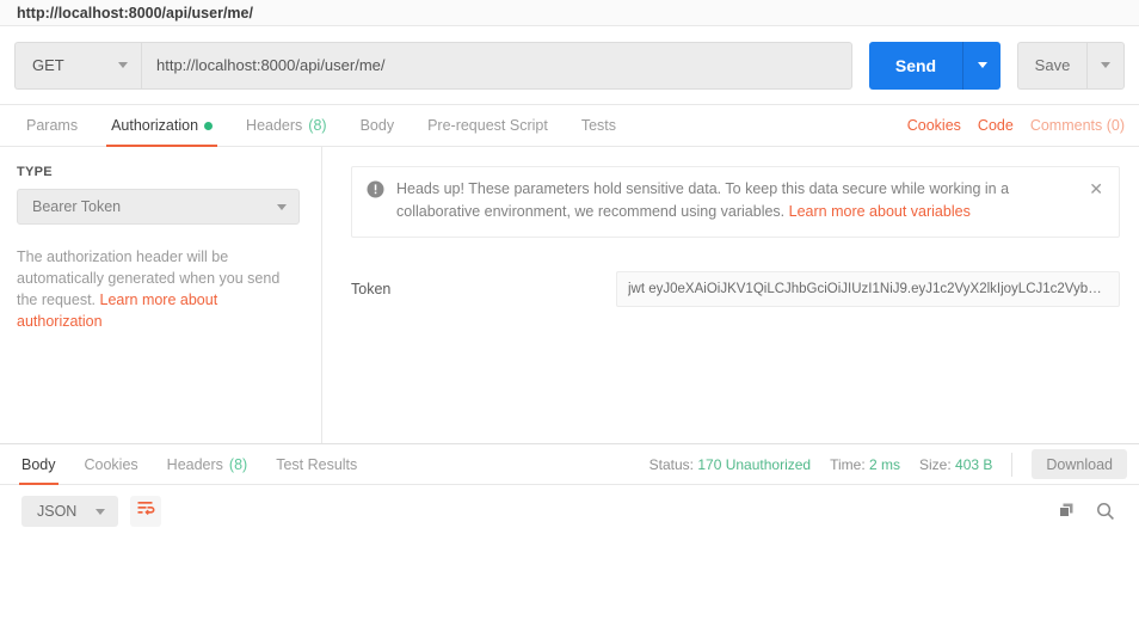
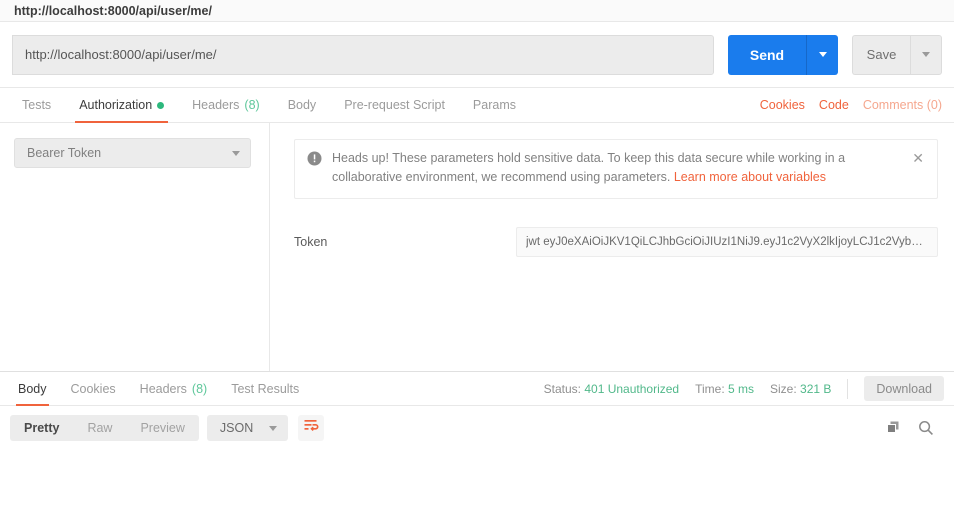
  http://localhost:8000/api/user/me/
- GET
  http://localhost:8000/api/user/me/
  Send
  Save
- Params
+ Tests
  Authorization
  Headers
  (8)
  Body
  Pre-request Script
- Tests
+ Params
  Cookies
  Code
  Comments (0)
- TYPE
  Bearer Token
- The authorization header will be automatically generated when you send the request. Learn more about authorization
- Heads up! These parameters hold sensitive data. To keep this data secure while working in a collaborative environment, we recommend using variables. Learn more about variables
+ Heads up! These parameters hold sensitive data. To keep this data secure while working in a collaborative environment, we recommend using parameters. Learn more about variables
  ✕
  Token
  jwt eyJ0eXAiOiJKV1QiLCJhbGciOiJIUzI1NiJ9.eyJ1c2VyX2lkIjoyLCJ1c2VybmF
  Body
  Cookies
  Headers
  (8)
  Test Results
- Status: 170 Unauthorized
+ Status: 401 Unauthorized
- Time: 2 ms
+ Time: 5 ms
- Size: 403 B
+ Size: 321 B
  Download
+ Pretty
+ Raw
+ Preview
  JSON
